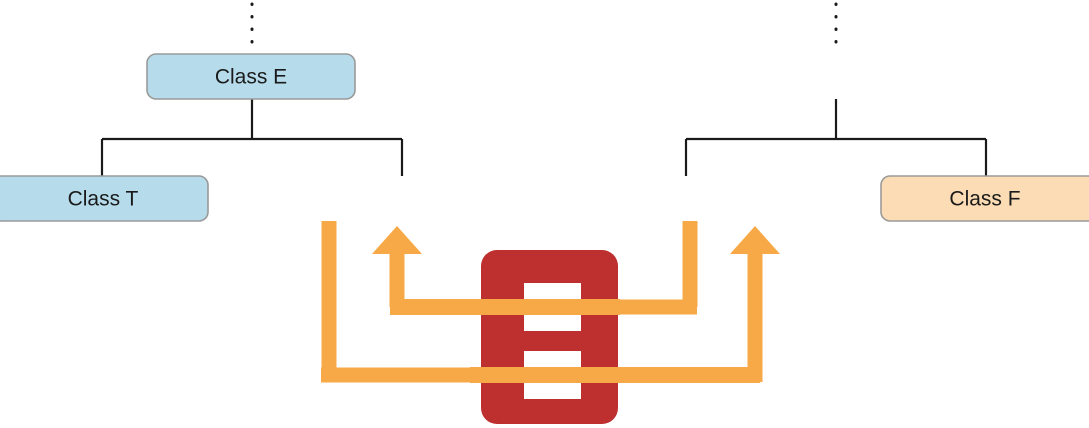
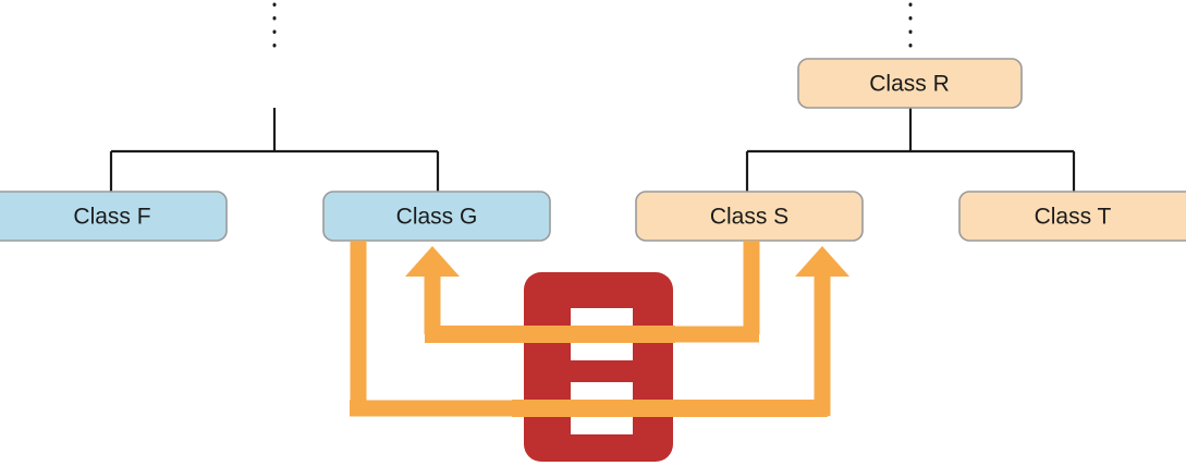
- Class E
- Class T
+ Class F
+ Class G
+ Class R
+ Class S
- Class F
+ Class T
